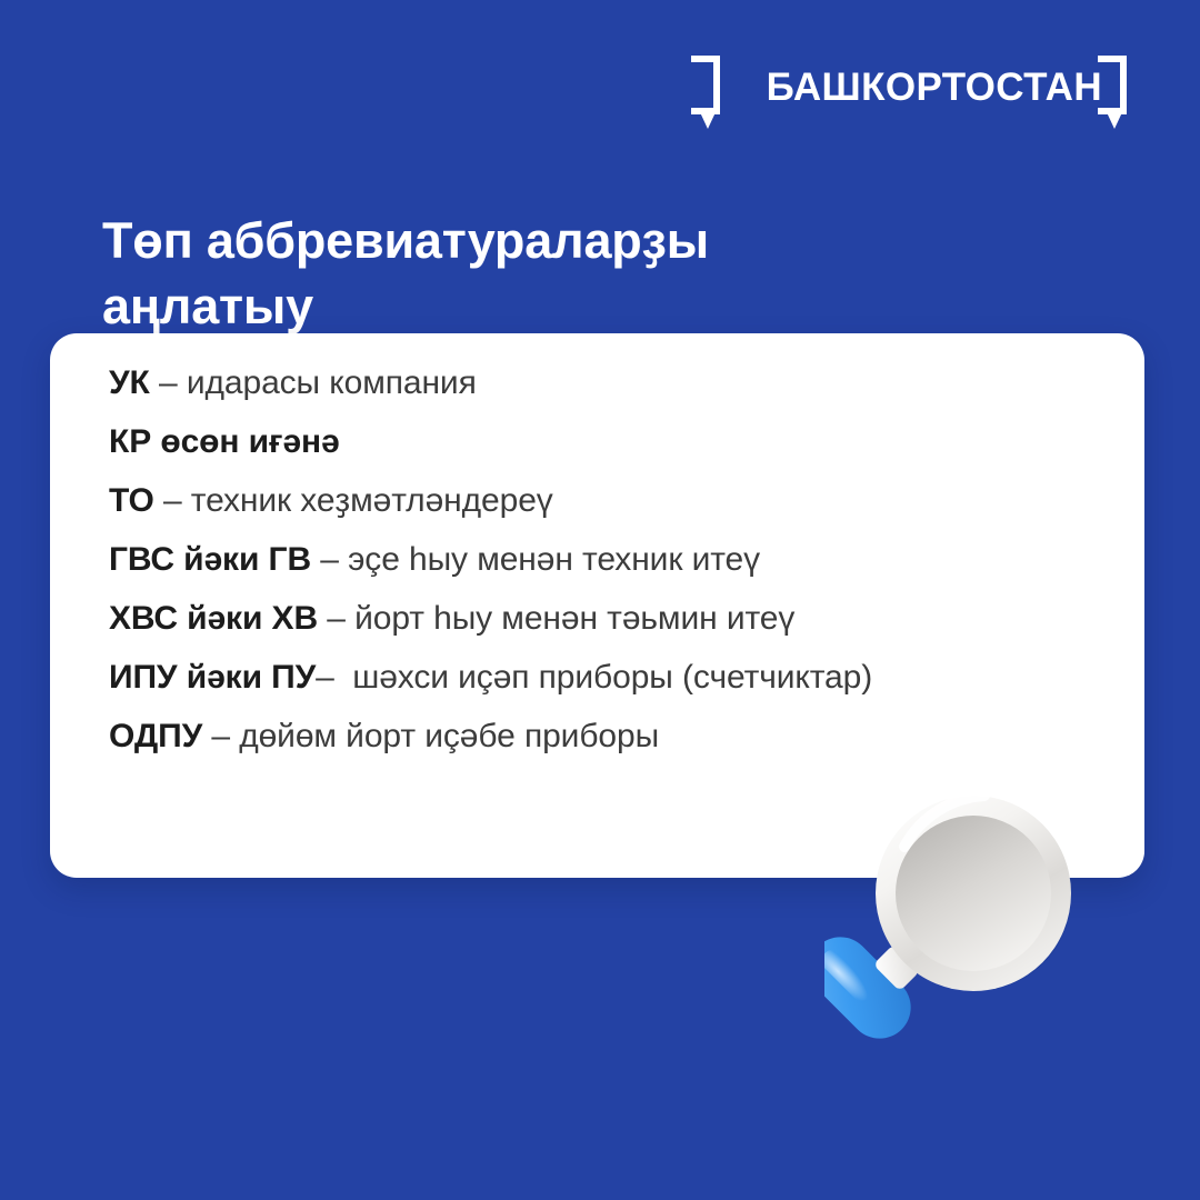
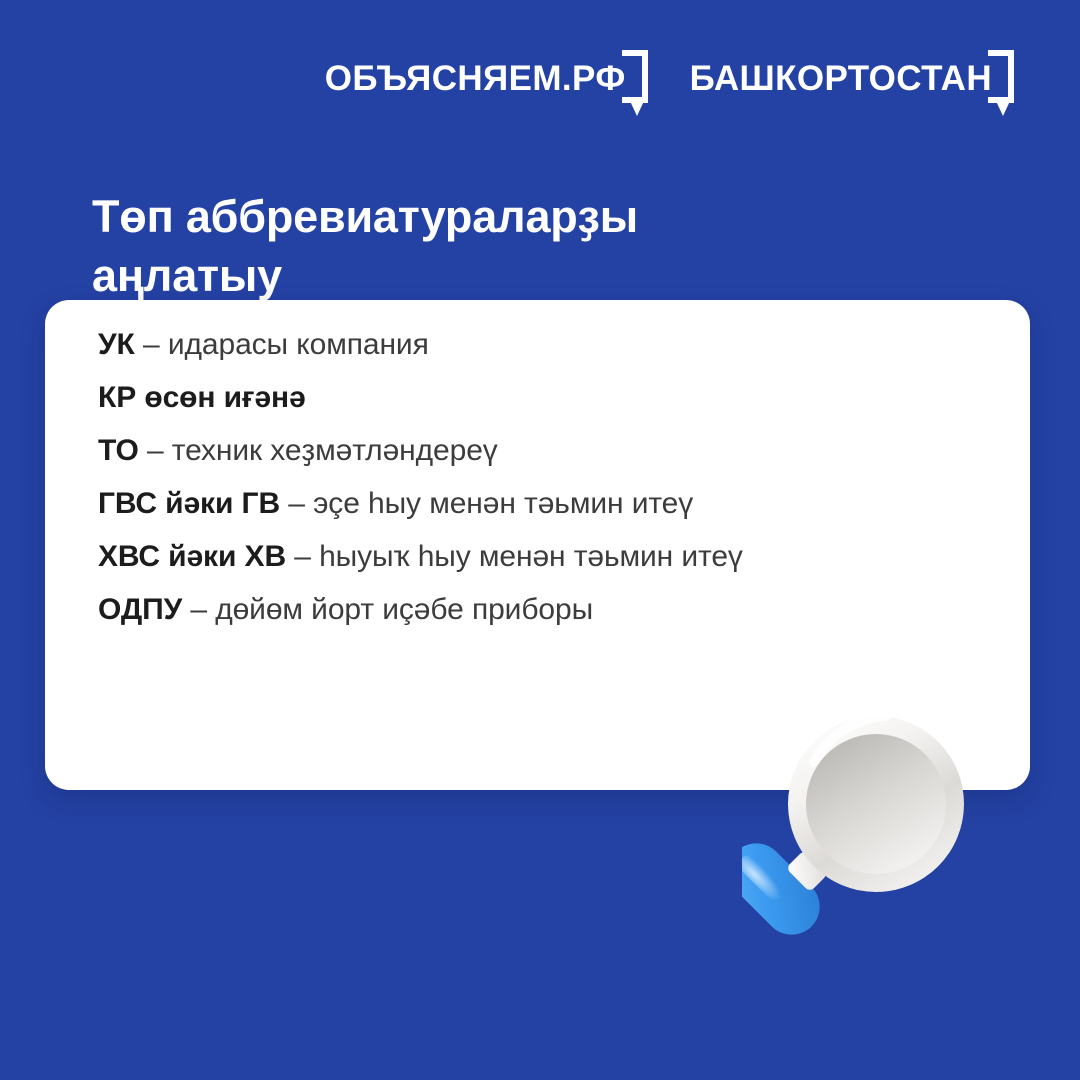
+ ОБЪЯСНЯЕМ.РФ
  БАШКОРТОСТАН
  Төп аббревиатураларҙы
  аңлатыу
  УК
  – идарасы компания
  КР өсөн иғәнә
  ТО
  – техник хеҙмәтләндереү
  ГВС йәки ГВ
- – эçе һыу менән техник итеү
+ – эçе һыу менән тәьмин итеү
  ХВС йәки ХВ
- – йорт һыу менән тәьмин итеү
+ – һыуыҡ һыу менән тәьмин итеү
- ИПУ йәки ПУ
- – шәхси иçәп приборы (счетчиктар)
  ОДПУ
  – дөйөм йорт иçәбе приборы
